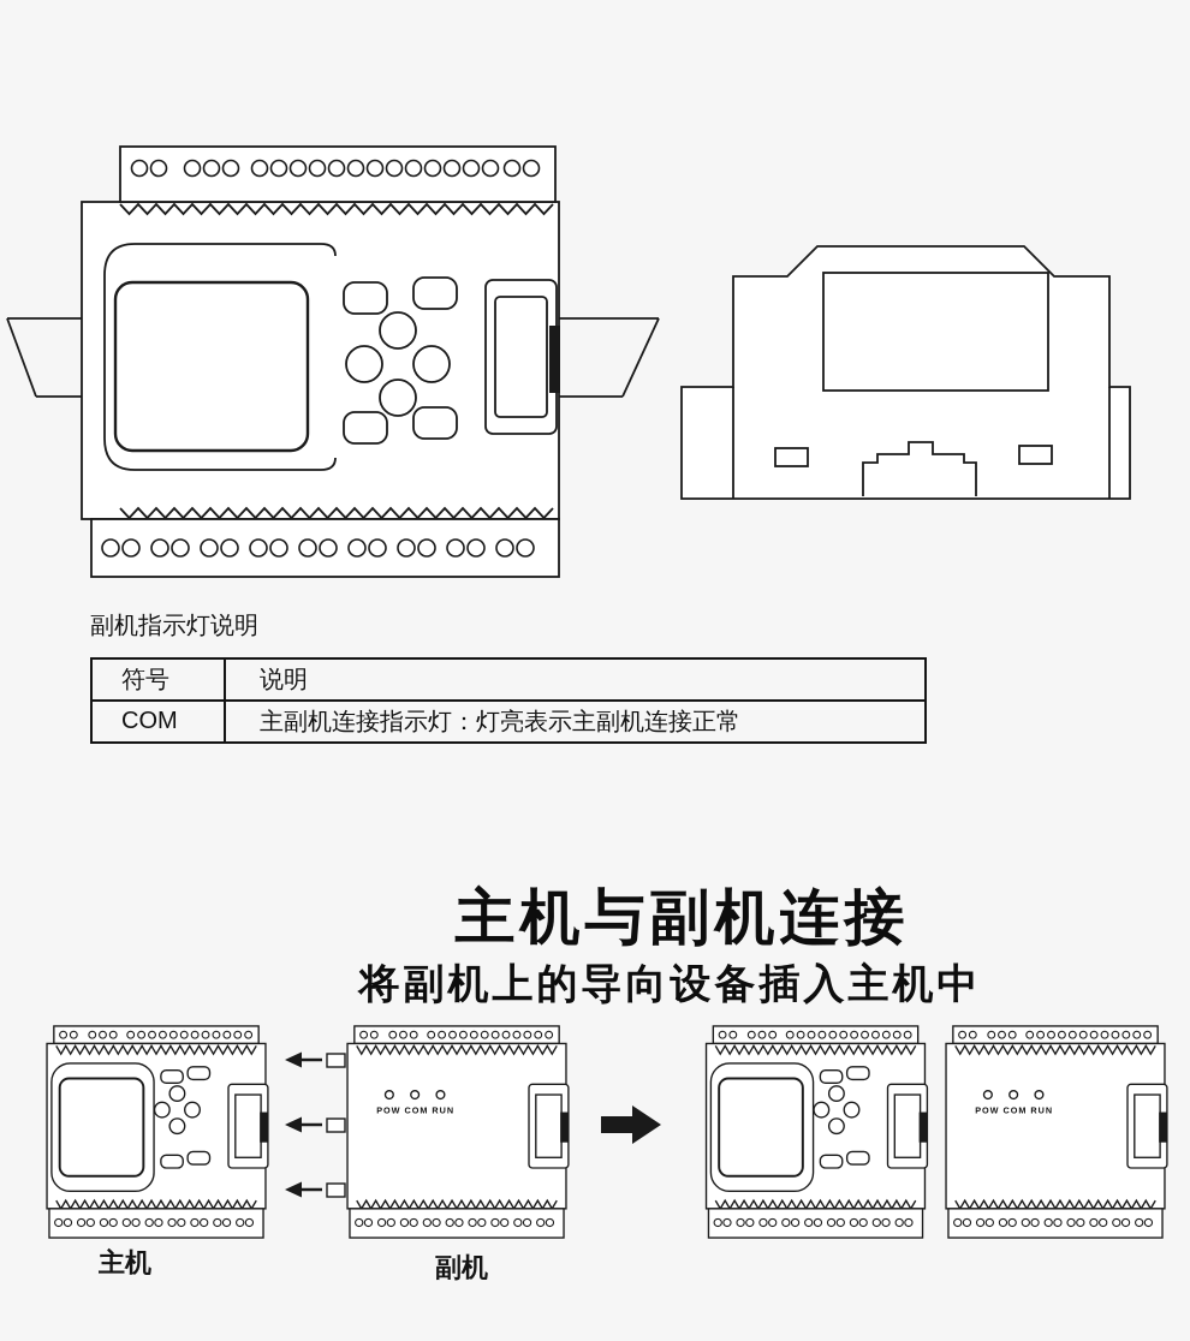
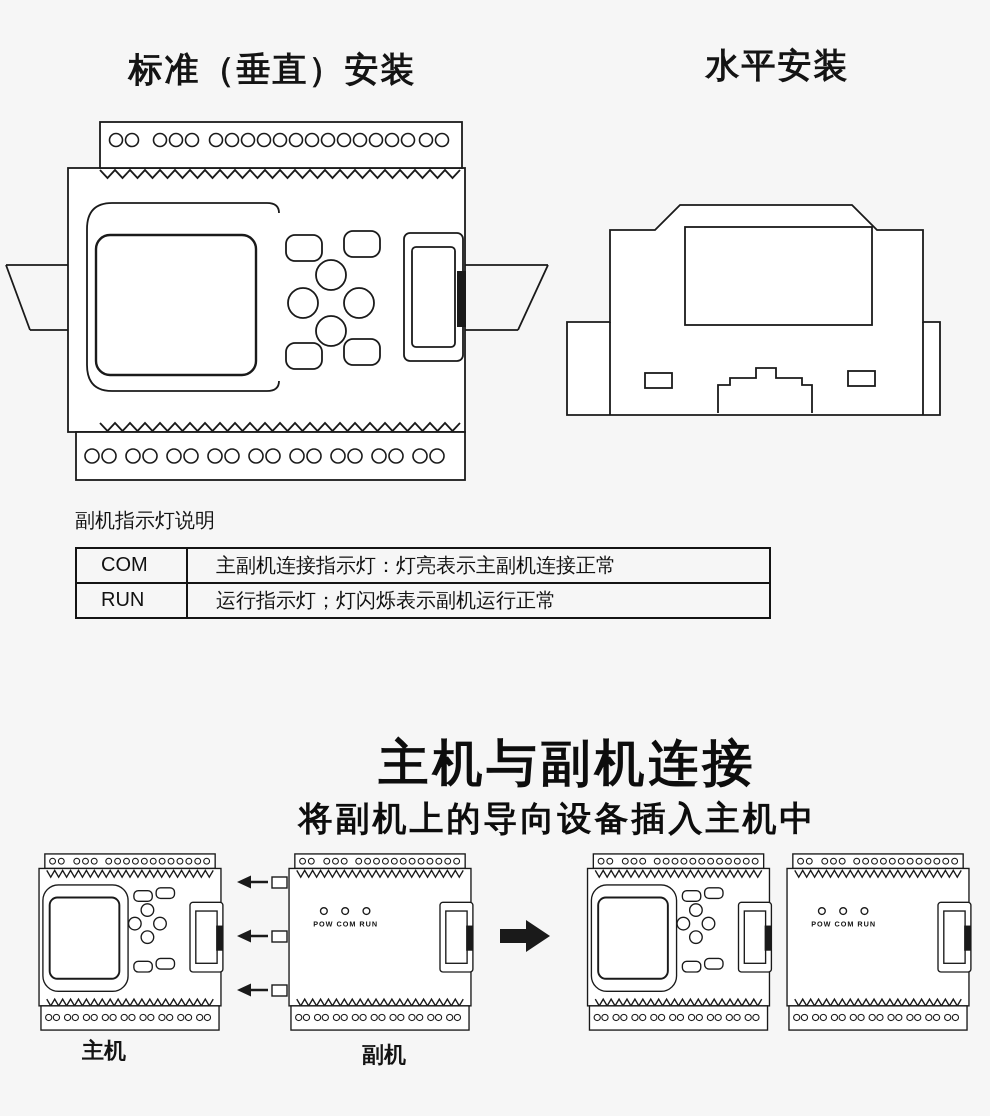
+ 标准（垂直）安装
+ 水平安装
  副机指示灯说明
- 符号	说明
  COM	主副机连接指示灯：灯亮表示主副机连接正常
+ RUN	运行指示灯；灯闪烁表示副机运行正常
  主机与副机连接
  将副机上的导向设备插入主机中
  主机
  副机
